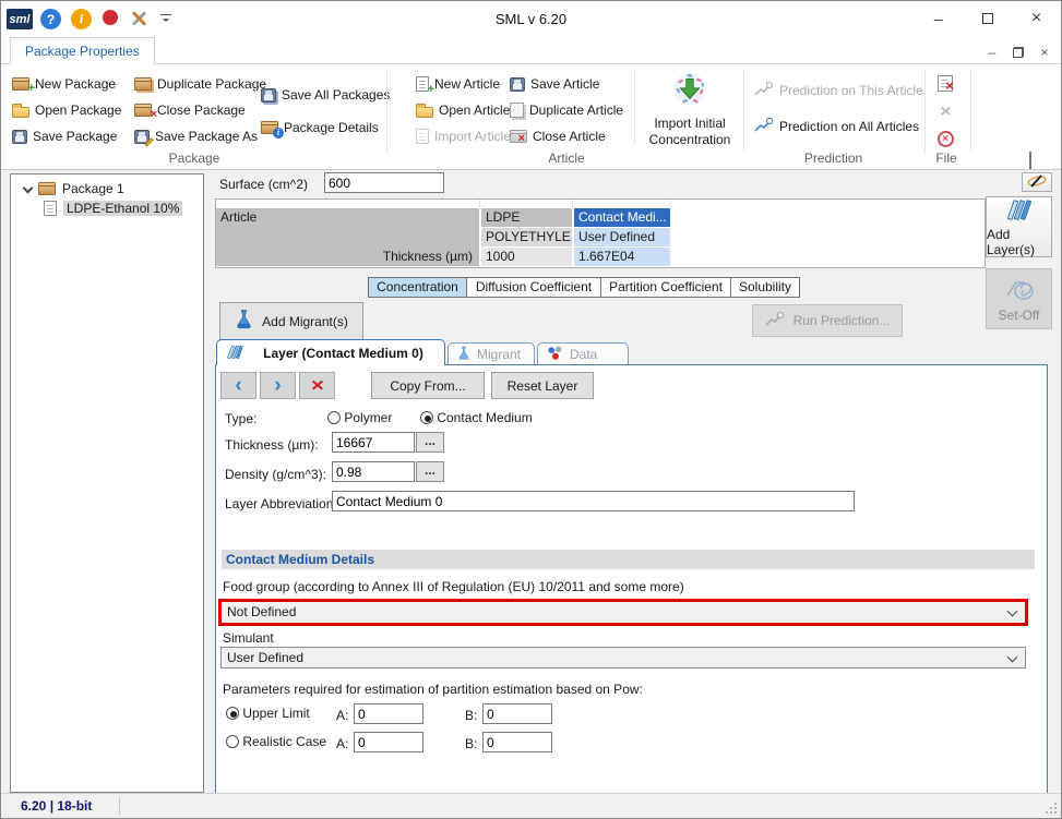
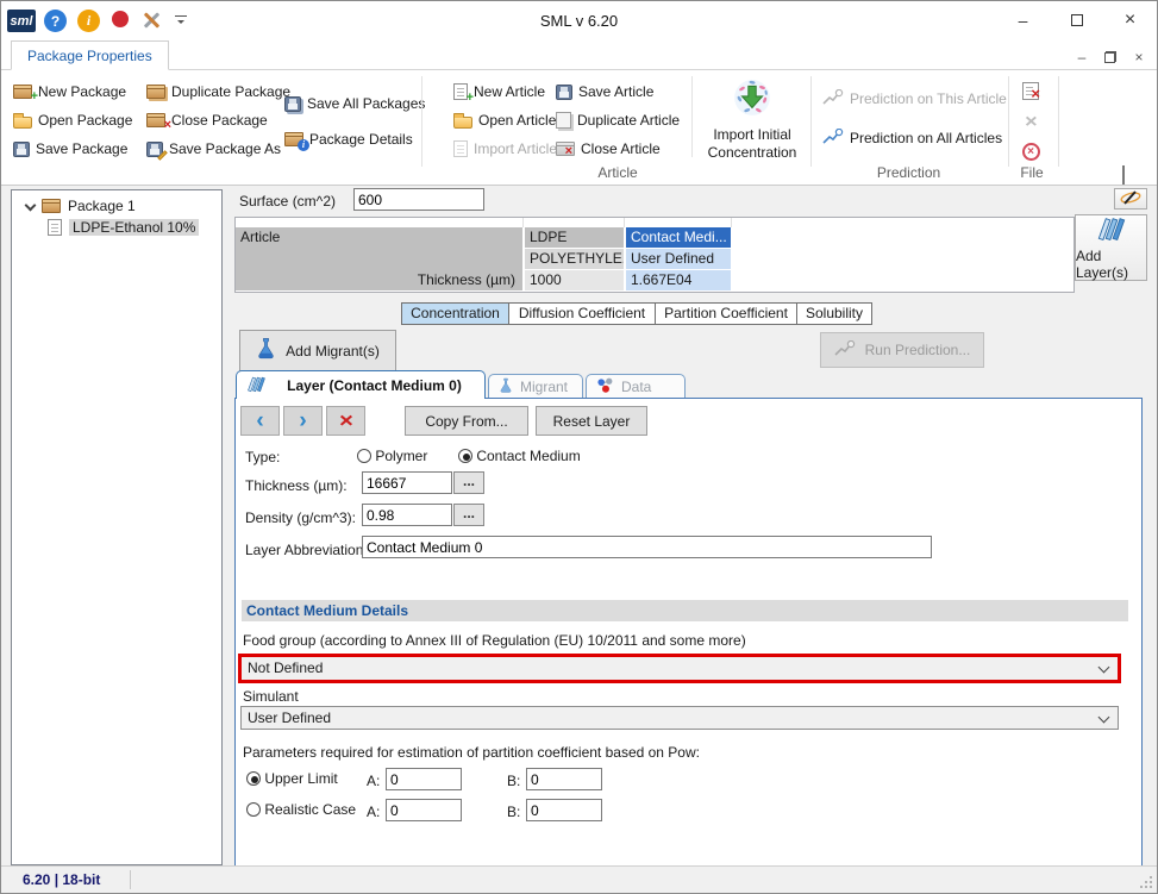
  sml
  ?
  i
  SML v 6.20
  –
  ×
  Package Properties
  –
  ×
  +
  New Package
  Open Package
  Save Package
  Duplicate Package
  ×
  Close Package
  Save Package As
  Save All Package
  i
  Package Details
- Package
  +
  New Article
  Open Article
  Import Article
  Save Article
  Duplicate Article
  ×
  Close Article
  Import Initial Concentration
  Article
  Prediction on This Article
  Prediction on All Articles
  Prediction
  ×
  ×
  ×
  File
  Package 1
  LDPE-Ethanol 10%
  Surface (cm^2)
  600
  Article
  Thickness (µm)
  LDPE
  Contact Medi...
  POLYETHYLE
  User Defined
  1000
  1.667E04
  Add Layer(s)
- Set-Off
  Concentration
  Diffusion Coefficient
  Partition Coefficient
  Solubility
  Add Migrant(s)
  Run Prediction...
  Layer (Contact Medium 0)
  Migrant
  Data
  ‹
  ›
  ×
  Copy From...
  Reset Layer
  Type:
  Polymer
  Contact Medium
  Thickness (µm):
  16667
  ...
  Density (g/cm^3):
  0.98
  ...
  Layer Abbreviation
  Contact Medium 0
  Contact Medium Details
  Food group (according to Annex III of Regulation (EU) 10/2011 and some more)
  Not Defined
  Simulant
  User Defined
- Parameters required for estimation of partition estimation based on Pow:
+ Parameters required for estimation of partition coefficient based on Pow:
  Upper Limit
  A:
  0
  B:
  0
  Realistic Case
  A:
  0
  B:
  0
  6.20 | 18-bit
